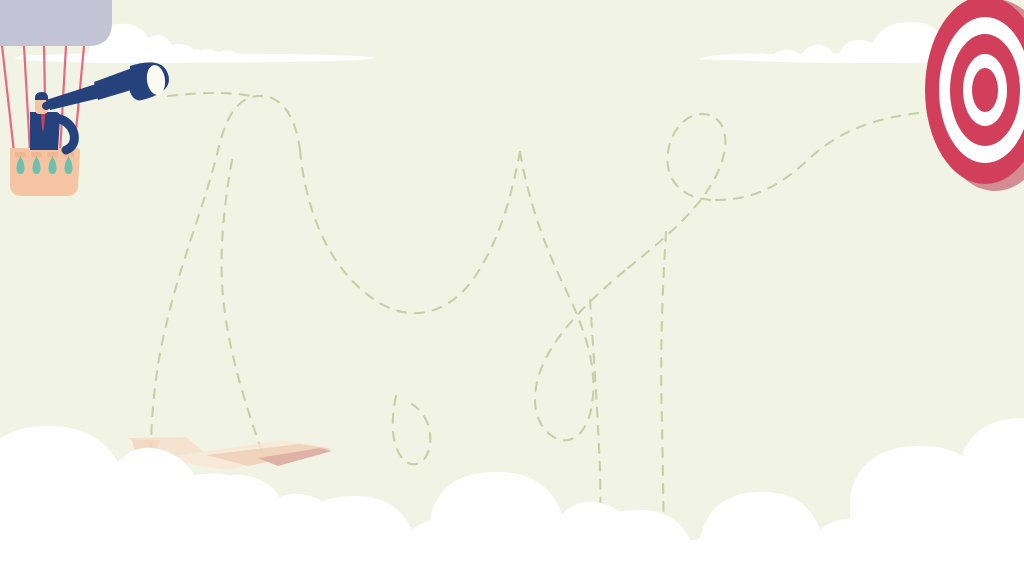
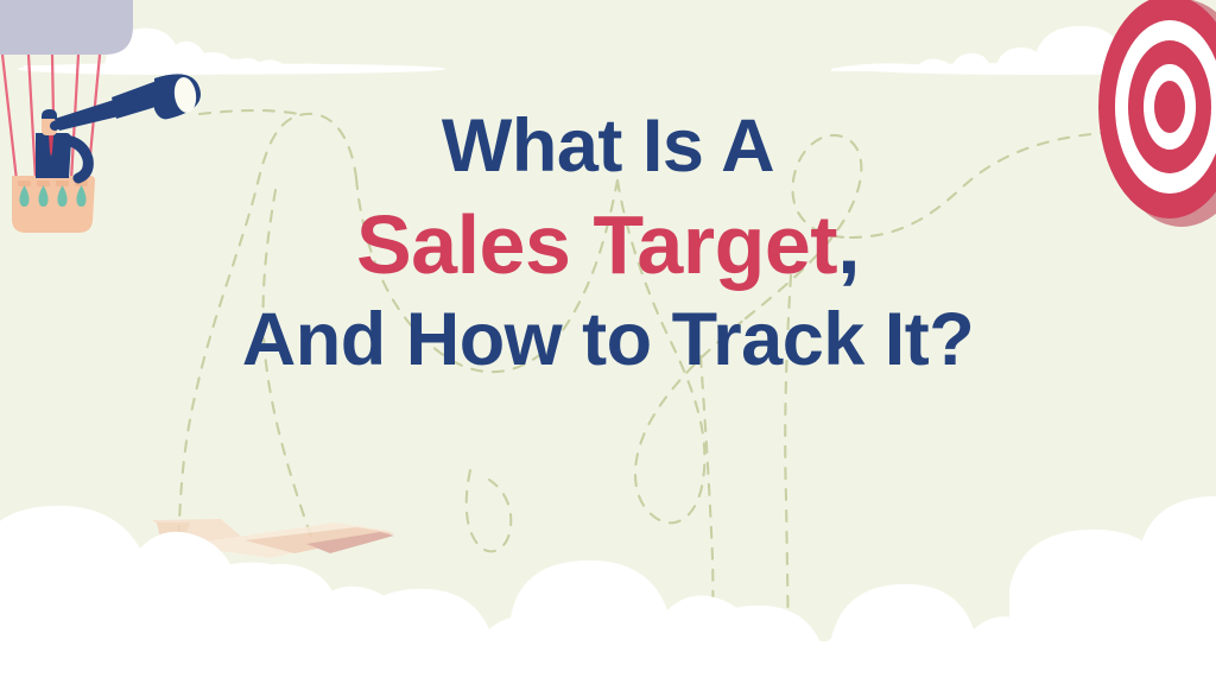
+ What Is A
+ Sales Target,
+ And How to Track It?
